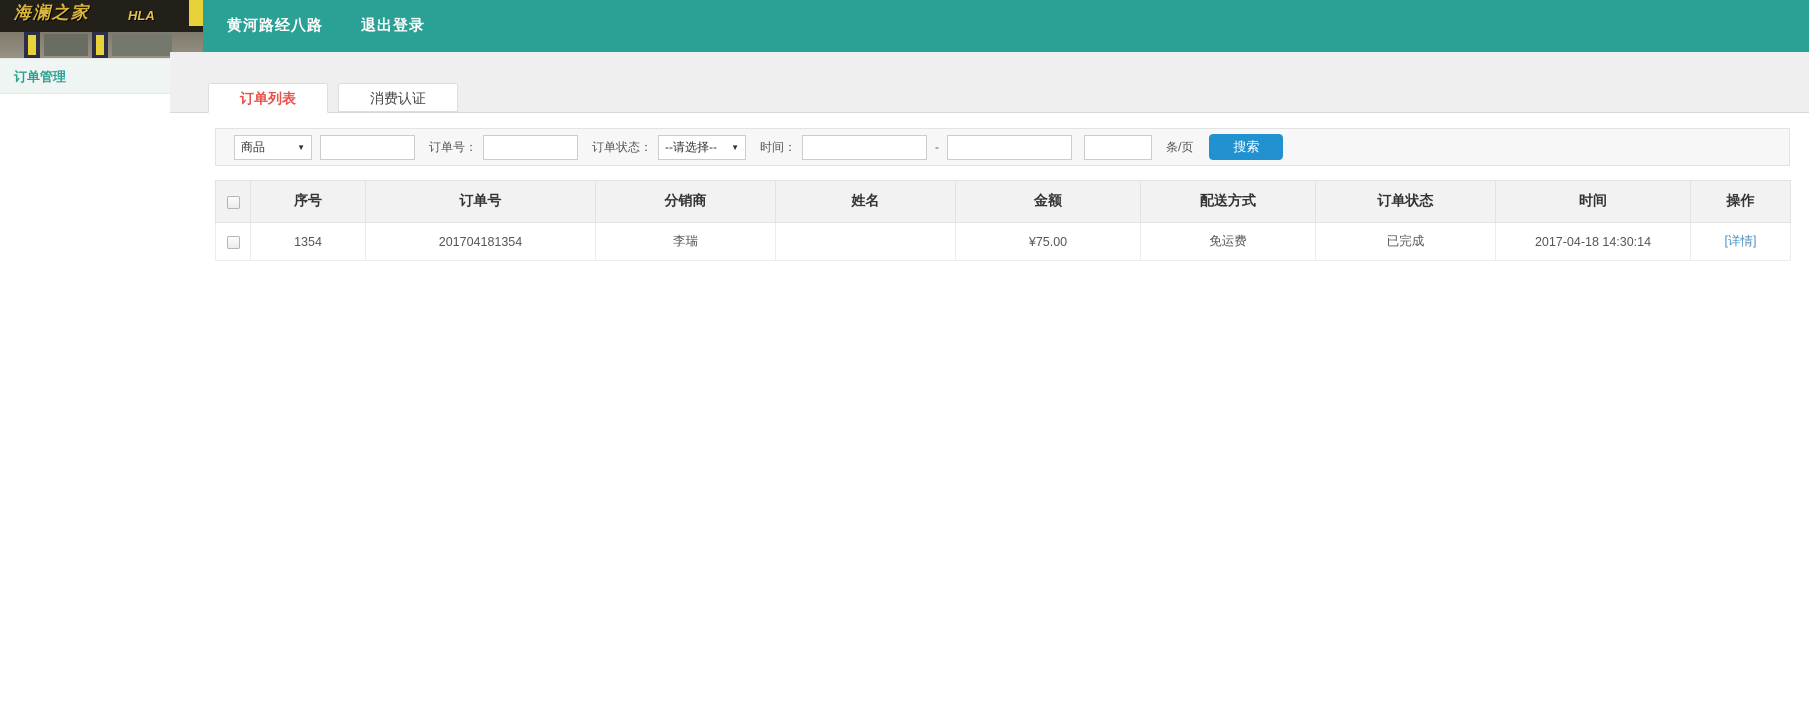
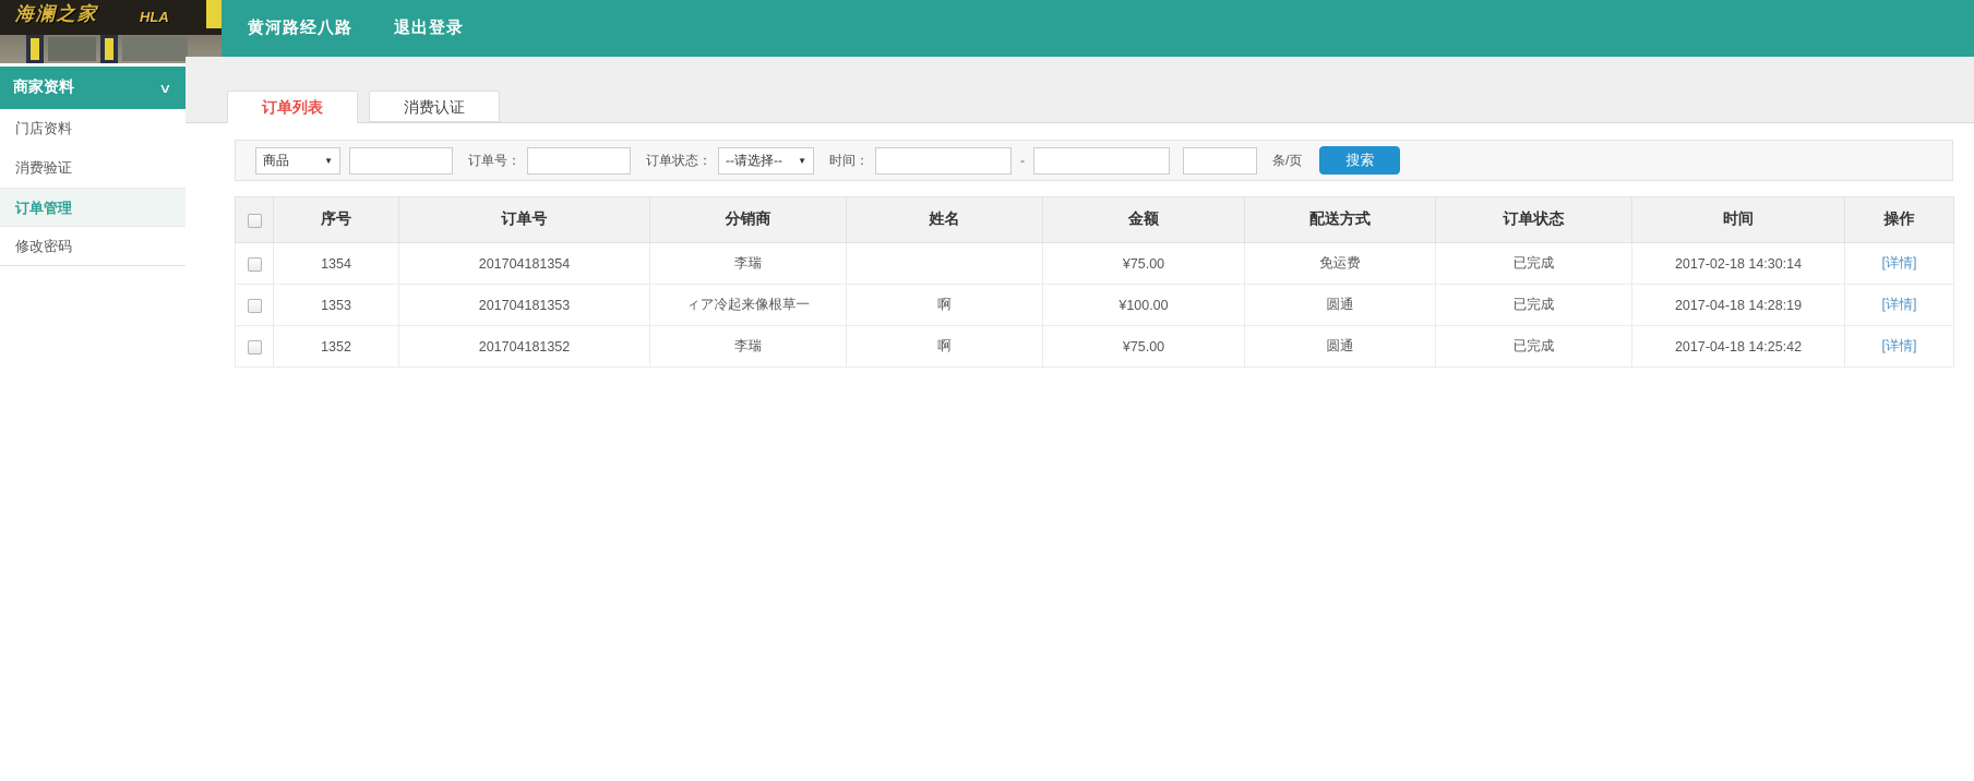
  黄河路经八路
  退出登录
  海澜之家
  HLA
  订单列表
  消费认证
+ 商家资料
+ ∨
+ 门店资料
+ 消费验证
  订单管理
+ 修改密码
  商品
  ▼
  订单号：
  订单状态：
  --请选择--
  ▼
  时间：
  -
  条/页
  搜索
  	序号	订单号	分销商	姓名	金额	配送方式	订单状态	时间	操作
- 	1354	201704181354	李瑞		¥75.00	免运费	已完成	2017-04-18 14:30:14	[详情]
+ 	1354	201704181354	李瑞		¥75.00	免运费	已完成	2017-02-18 14:30:14	[详情]
+ 	1353	201704181353	ィア冷起来像根草一	啊	¥100.00	圆通	已完成	2017-04-18 14:28:19	[详情]
+ 	1352	201704181352	李瑞	啊	¥75.00	圆通	已完成	2017-04-18 14:25:42	[详情]
